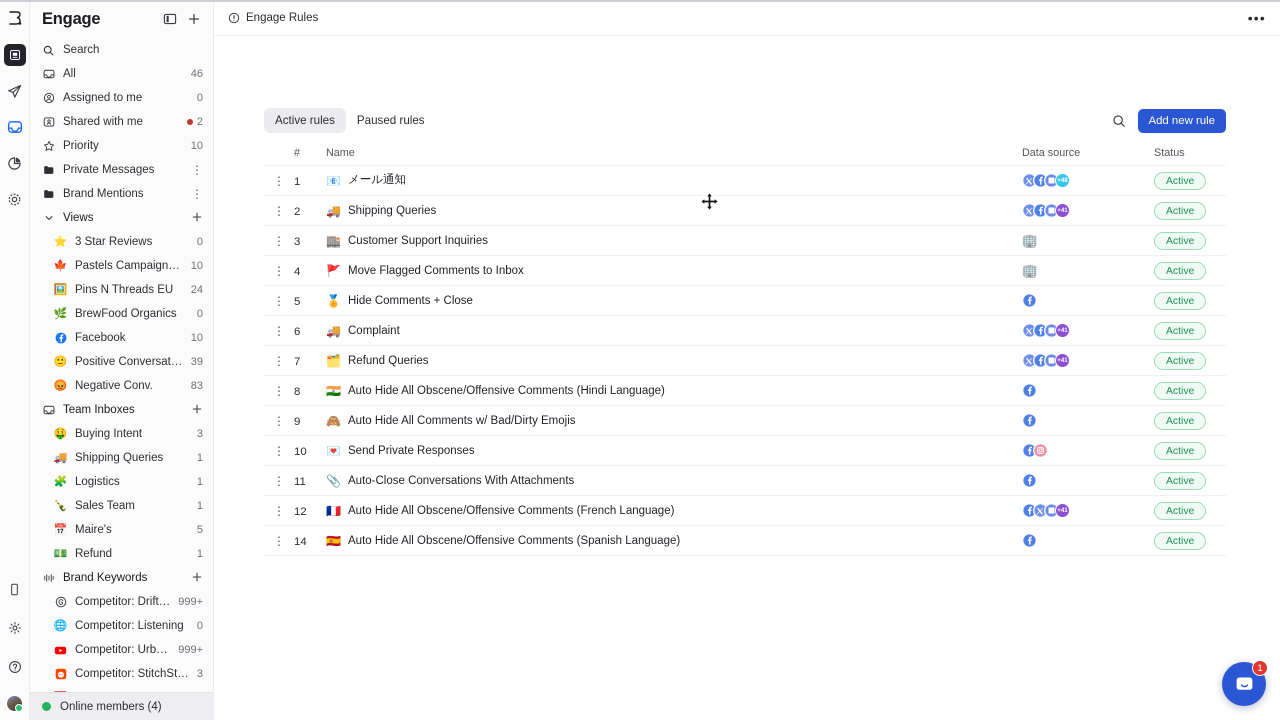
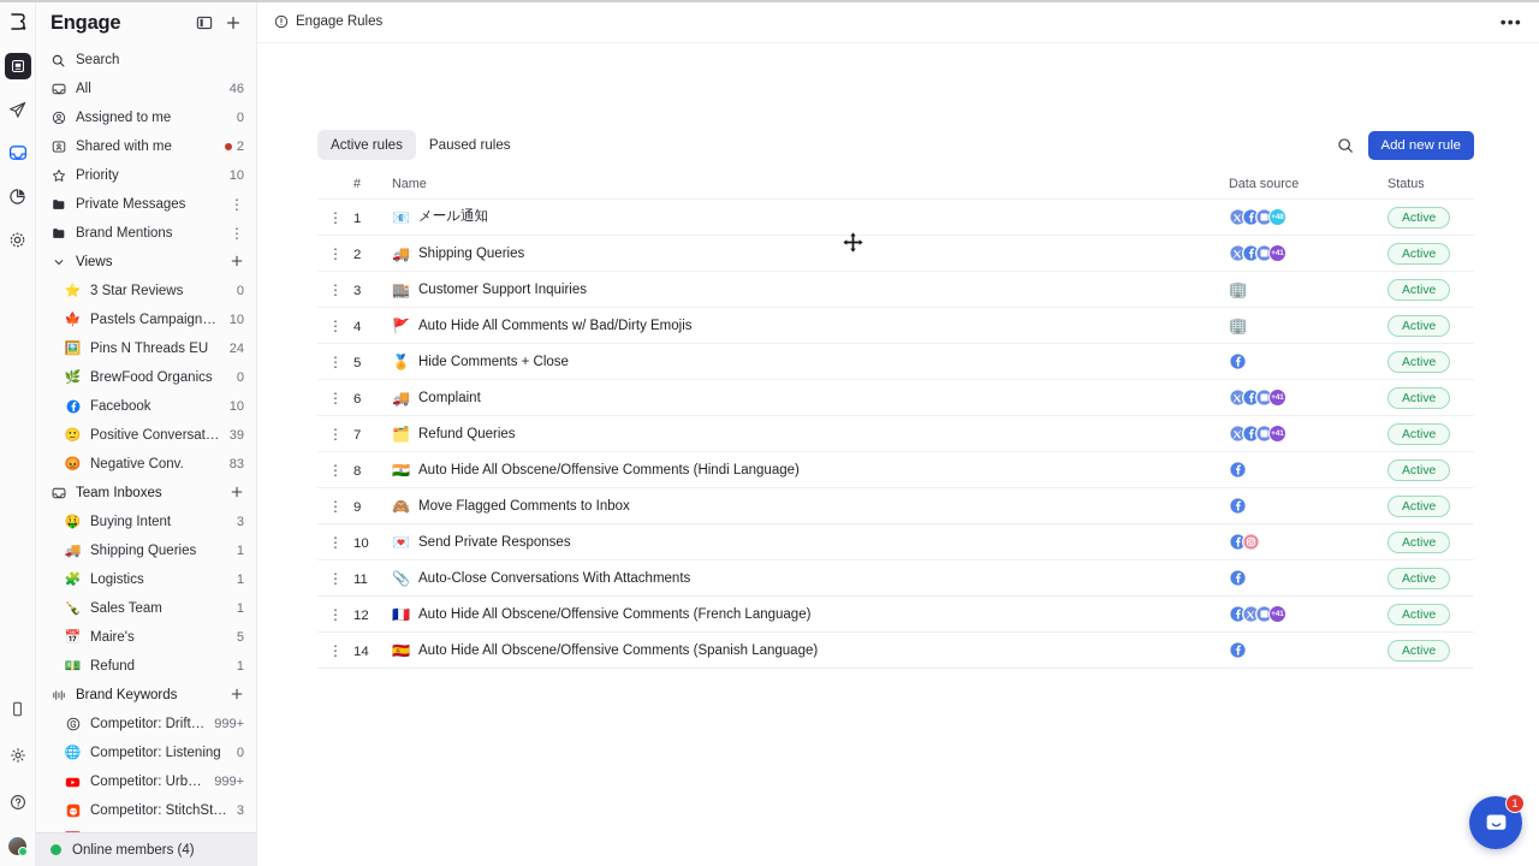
  Engage
  Search
  All
  46
  Assigned to me
  0
  Shared with me
  2
  Priority
  10
  Private Messages
  ⋮
  Brand Mentions
  ⋮
  Views
  ⭐
  3 Star Reviews
  0
  🍁
  Pastels Campaign (U
  10
  🖼️
  Pins N Threads EU
  24
  🌿
  BrewFood Organics
  0
  Facebook
  10
  🙂
  Positive Conversatio
  39
  😡
  Negative Conv.
  83
  Team Inboxes
  🤑
  Buying Intent
  3
  🚚
  Shipping Queries
  1
  🧩
  Logistics
  1
  🍾
  Sales Team
  1
  📅
  Maire's
  5
  💵
  Refund
  1
  Brand Keywords
  Competitor: Driftlin
  999+
  🌐
  Competitor: Listening
  0
  Competitor: Urban
  999+
  Competitor: StitchStyle
  3
  Online members (4)
  Engage Rules
  •••
  Active rules
  Paused rules
  Add new rule
  	#	Name	Data source	Status
  ⋮	1	📧 メール通知		Active
  ⋮	2	🚚 Shipping Queries		Active
  ⋮	3	🏬 Customer Support Inquiries	🏢	Active
- ⋮	4	🚩 Move Flagged Comments to Inbox	🏢	Active
+ ⋮	4	🚩 Auto Hide All Comments w/ Bad/Dirty Emojis	🏢	Active
  ⋮	5	🏅 Hide Comments + Close		Active
  ⋮	6	🚚 Complaint		Active
  ⋮	7	🗂️ Refund Queries		Active
  ⋮	8	🇮🇳 Auto Hide All Obscene/Offensive Comments (Hindi Language)		Active
- ⋮	9	🙈 Auto Hide All Comments w/ Bad/Dirty Emojis		Active
+ ⋮	9	🙈 Move Flagged Comments to Inbox		Active
  ⋮	10	💌 Send Private Responses		Active
  ⋮	11	📎 Auto-Close Conversations With Attachments		Active
  ⋮	12	🇫🇷 Auto Hide All Obscene/Offensive Comments (French Language)		Active
  ⋮	14	🇪🇸 Auto Hide All Obscene/Offensive Comments (Spanish Language)		Active
  1
